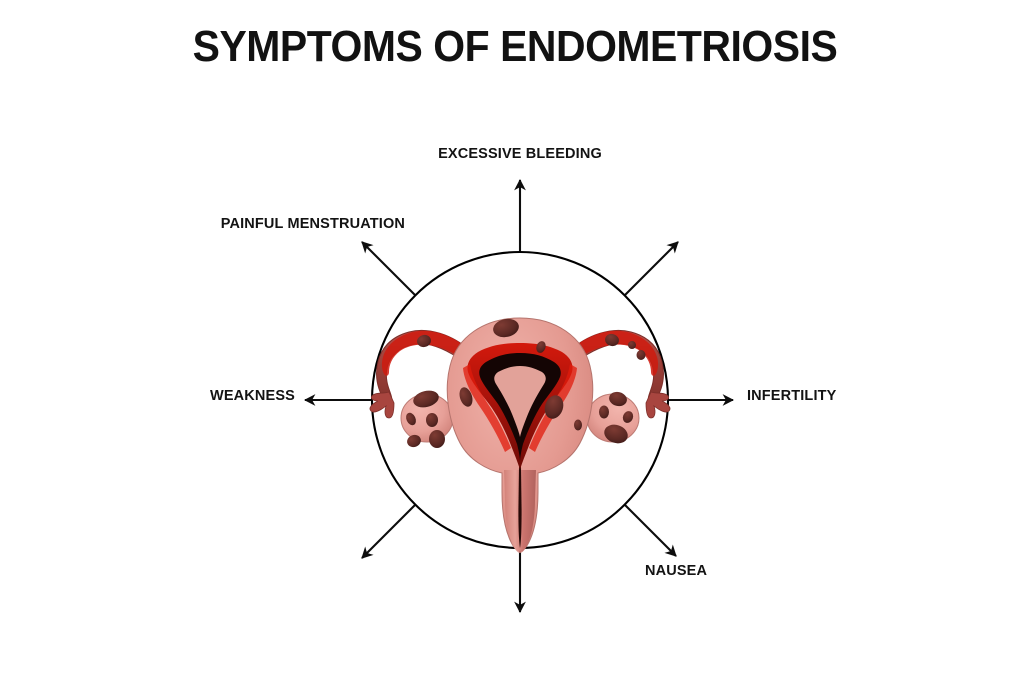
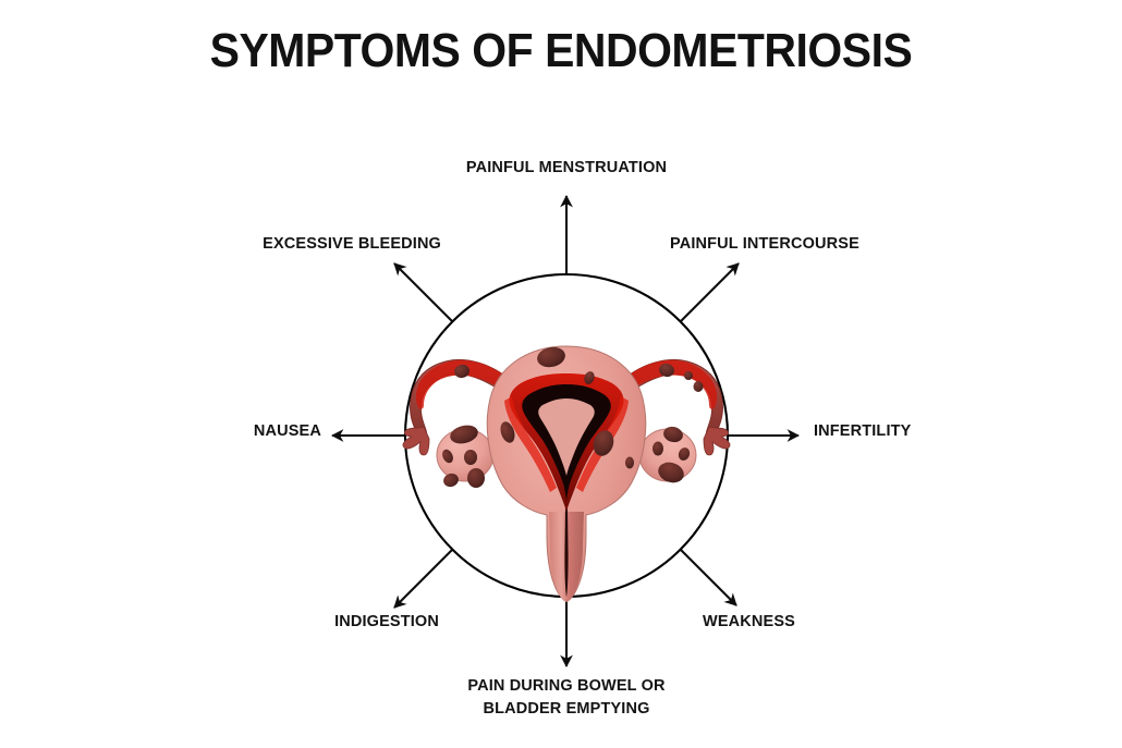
  SYMPTOMS OF ENDOMETRIOSIS
- EXCESSIVE BLEEDING
+ PAINFUL MENSTRUATION
+ PAINFUL INTERCOURSE
  INFERTILITY
- NAUSEA
+ WEAKNESS
+ PAIN DURING BOWEL OR
+ BLADDER EMPTYING
+ INDIGESTION
- WEAKNESS
+ NAUSEA
- PAINFUL MENSTRUATION
+ EXCESSIVE BLEEDING
